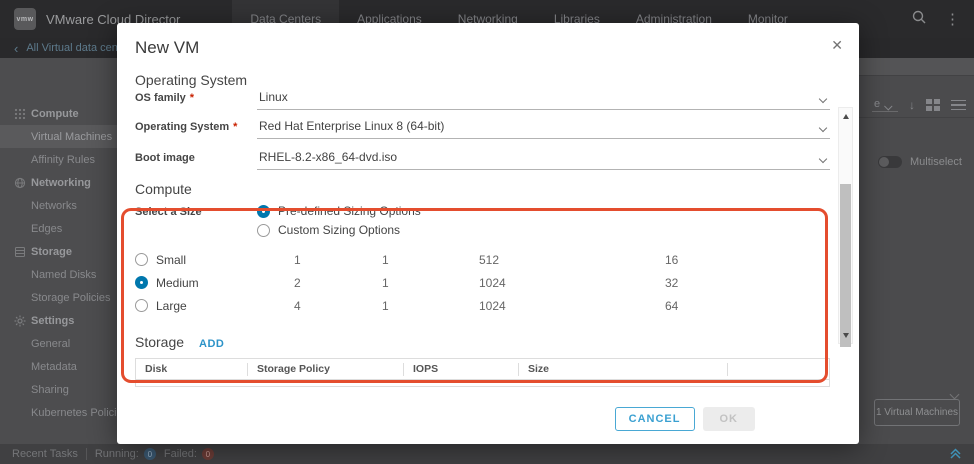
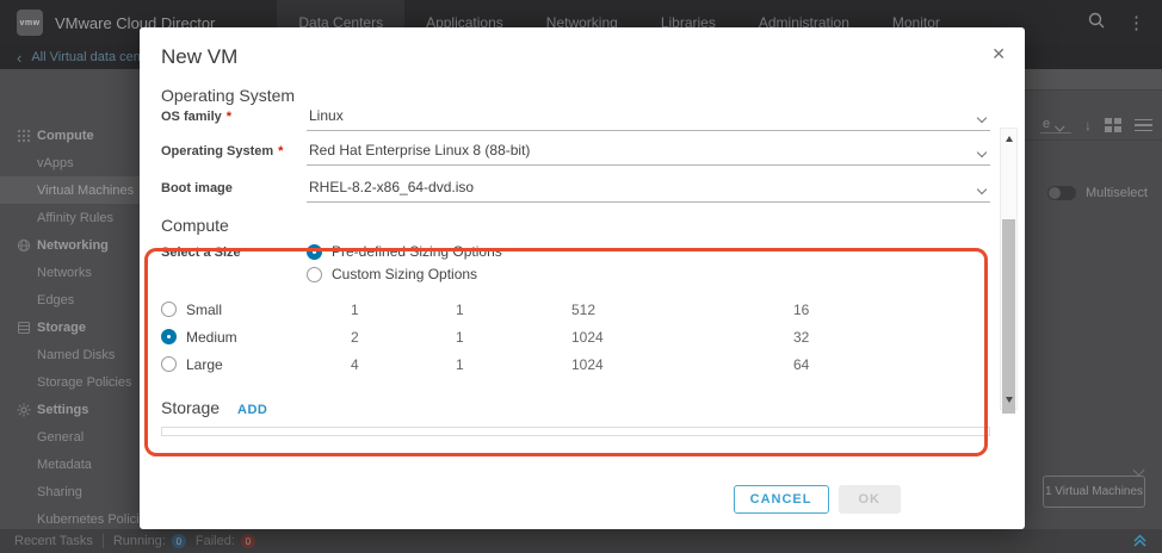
  VMware Cloud Director
  Data Centers
  Applications
  Networking
  Libraries
  Administration
  Monitor
  ⋮
  ‹
  All Virtual data cen
  Compute
+ vApps
  Virtual Machines
  Affinity Rules
  Networking
  Networks
  Edges
  Storage
  Named Disks
  Storage Policies
  Settings
  General
  Metadata
  Sharing
  Kubernetes Polici
  e
  ↓
  Multiselect
  1 Virtual Machines
  Recent Tasks
  Running:
  0
  Failed:
  0
  New VM
  ✕
  Operating System
  OS family *
  Linux
  Operating System *
- Red Hat Enterprise Linux 8 (64-bit)
+ Red Hat Enterprise Linux 8 (88-bit)
  Boot image
  RHEL-8.2-x86_64-dvd.iso
  Compute
  Select a Size
  Pre-defined Sizing Options
  Custom Sizing Options
  Small
  1
  1
  512
  16
  Medium
  2
  1
  1024
  32
  Large
  4
  1
  1024
  64
  Storage
  ADD
- Disk
- Storage Policy
- IOPS
- Size
  CANCEL
  OK
